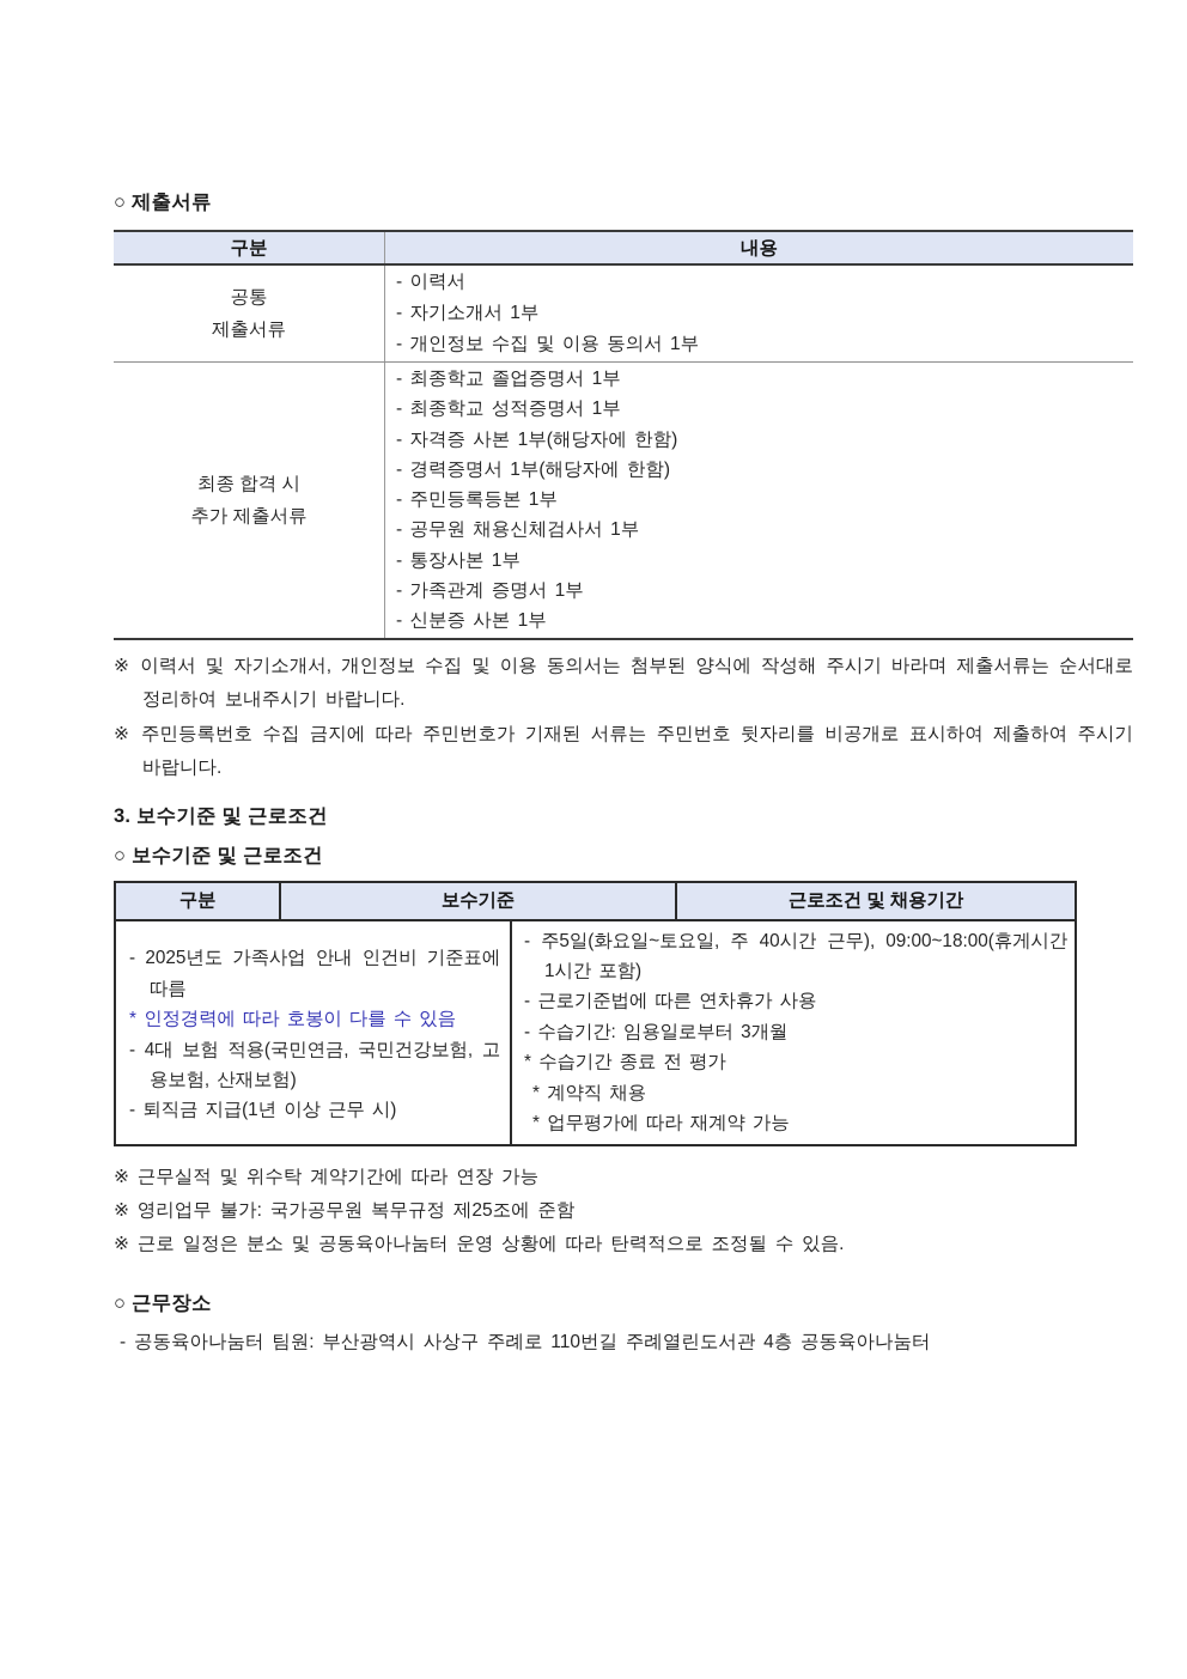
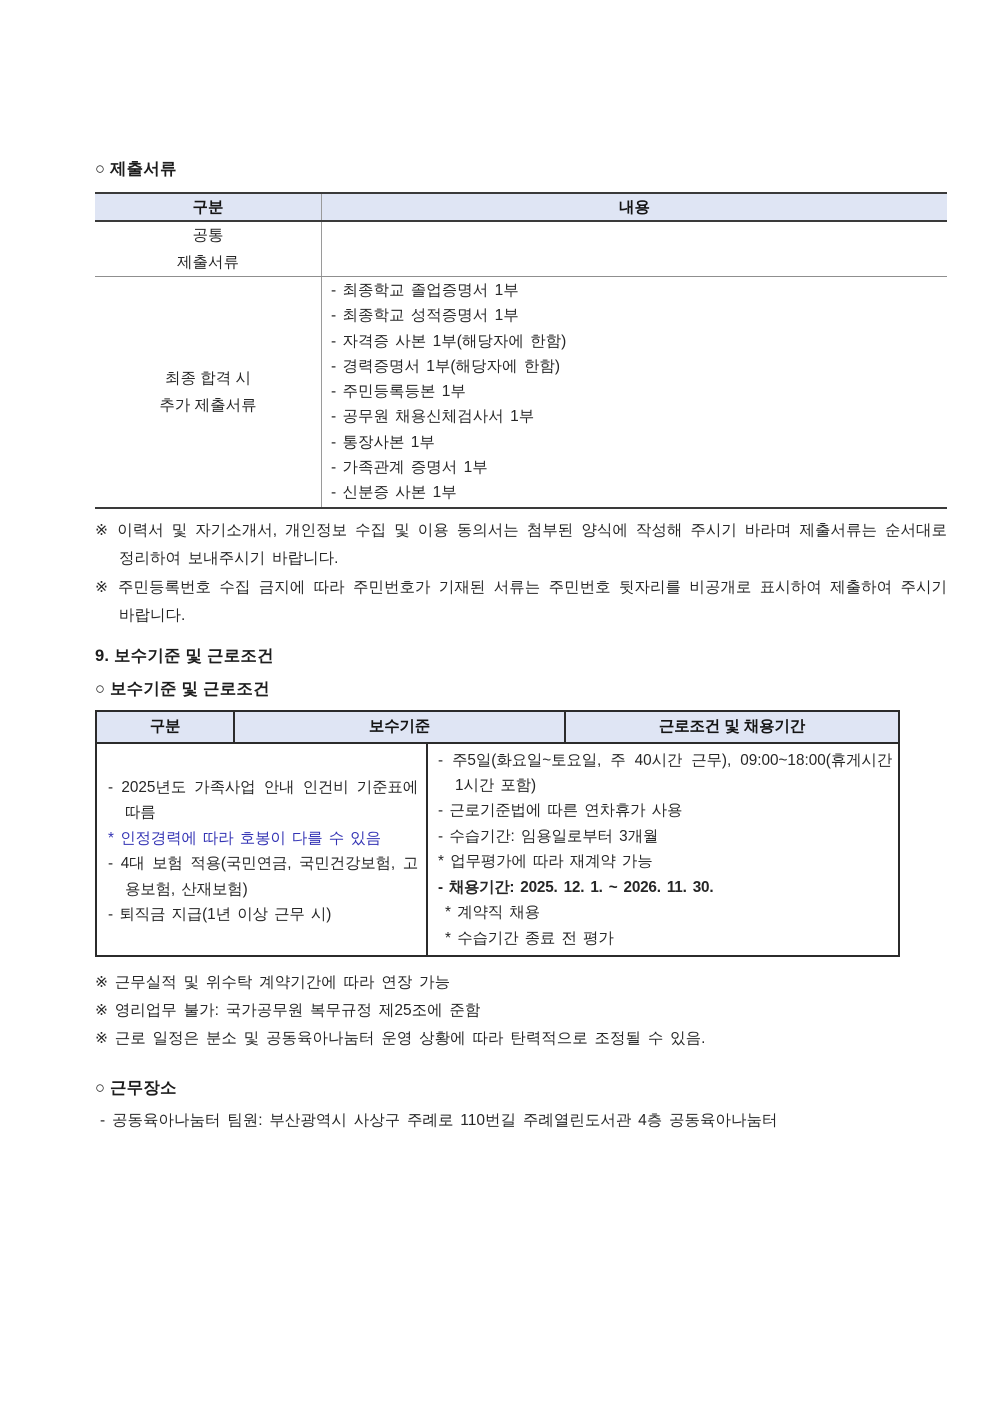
  ○ 제출서류
  구분
  내용
  공통
  제출서류
- - 이력서
- - 자기소개서 1부
- - 개인정보 수집 및 이용 동의서 1부
  최종 합격 시
  추가 제출서류
  - 최종학교 졸업증명서 1부
  - 최종학교 성적증명서 1부
  - 자격증 사본 1부(해당자에 한함)
  - 경력증명서 1부(해당자에 한함)
  - 주민등록등본 1부
  - 공무원 채용신체검사서 1부
  - 통장사본 1부
  - 가족관계 증명서 1부
  - 신분증 사본 1부
  ※ 이력서 및 자기소개서, 개인정보 수집 및 이용 동의서는 첨부된 양식에 작성해 주시기 바라며 제출서류는 순서대로 정리하여 보내주시기 바랍니다.
  ※ 주민등록번호 수집 금지에 따라 주민번호가 기재된 서류는 주민번호 뒷자리를 비공개로 표시하여 제출하여 주시기 바랍니다.
- 3. 보수기준 및 근로조건
+ 9. 보수기준 및 근로조건
  ○ 보수기준 및 근로조건
  구분
  보수기준
  근로조건 및 채용기간
  - 2025년도 가족사업 안내 인건비 기준표에 따름
  * 인정경력에 따라 호봉이 다를 수 있음
  - 4대 보험 적용(국민연금, 국민건강보험, 고용보험, 산재보험)
  - 퇴직금 지급(1년 이상 근무 시)
  - 주5일(화요일~토요일, 주 40시간 근무), 09:00~18:00(휴게시간 1시간 포함)
  - 근로기준법에 따른 연차휴가 사용
  - 수습기간: 임용일로부터 3개월
- * 수습기간 종료 전 평가
+ * 업무평가에 따라 재계약 가능
+ - 채용기간: 2025. 12. 1. ~ 2026. 11. 30.
  * 계약직 채용
- * 업무평가에 따라 재계약 가능
+ * 수습기간 종료 전 평가
  ※ 근무실적 및 위수탁 계약기간에 따라 연장 가능
  ※ 영리업무 불가: 국가공무원 복무규정 제25조에 준함
  ※ 근로 일정은 분소 및 공동육아나눔터 운영 상황에 따라 탄력적으로 조정될 수 있음.
  ○ 근무장소
  - 공동육아나눔터 팀원: 부산광역시 사상구 주례로 110번길 주례열린도서관 4층 공동육아나눔터
